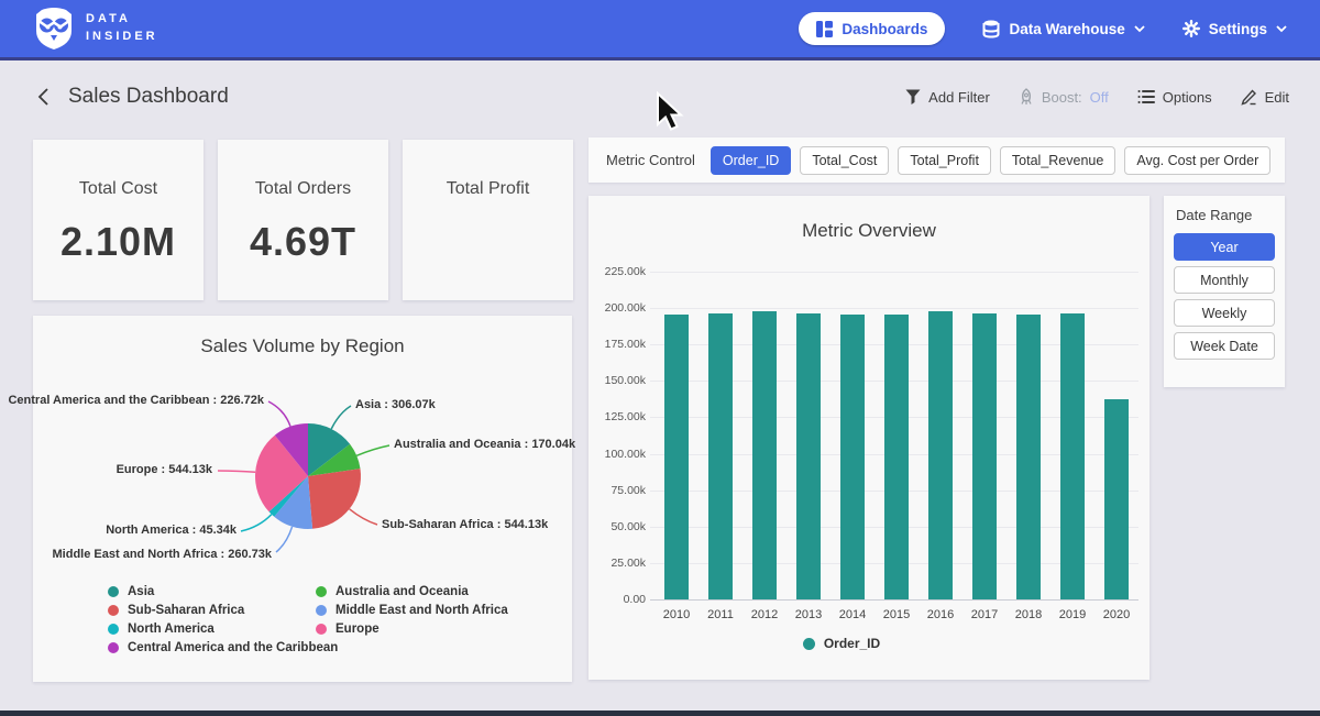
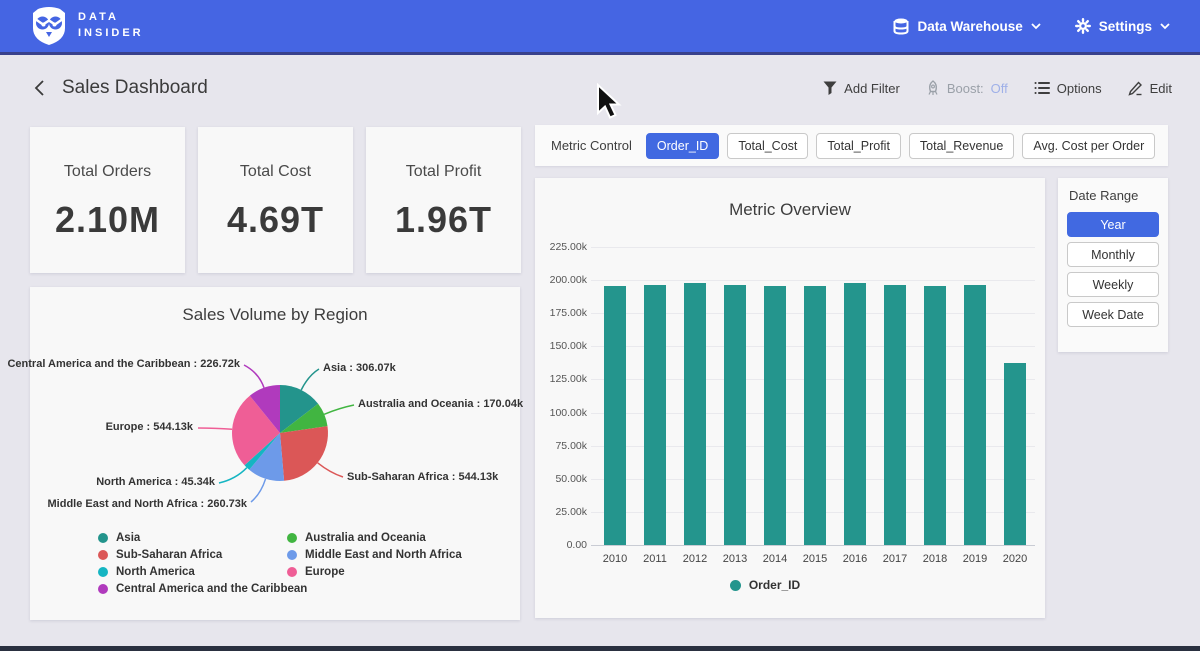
  DATA
  INSIDER
- Dashboards
  Data Warehouse
  Settings
  Sales Dashboard
  Add Filter
  Boost:
  Off
  Options
  Edit
- Total Cost
+ Total Orders
  2.10M
- Total Orders
+ Total Cost
  4.69T
  Total Profit
+ 1.96T
  Metric Control
  Order_ID
  Total_Cost
  Total_Profit
  Total_Revenue
  Avg. Cost per Order
  Metric Overview
  0.00
  25.00k
  50.00k
  75.00k
  100.00k
  125.00k
  150.00k
  175.00k
  200.00k
  225.00k
  2010
  2011
  2012
  2013
  2014
  2015
  2016
  2017
  2018
  2019
  2020
  Order_ID
  Date Range
  Year
  Monthly
  Weekly
  Week Date
  Sales Volume by Region
  Asia : 306.07k
  Australia and Oceania : 170.04k
  Sub-Saharan Africa : 544.13k
  Middle East and North Africa : 260.73k
  North America : 45.34k
  Europe : 544.13k
  Central America and the Caribbean : 226.72k
  Asia
  Sub-Saharan Africa
  North America
  Central America and the Caribbean
  Australia and Oceania
  Middle East and North Africa
  Europe
